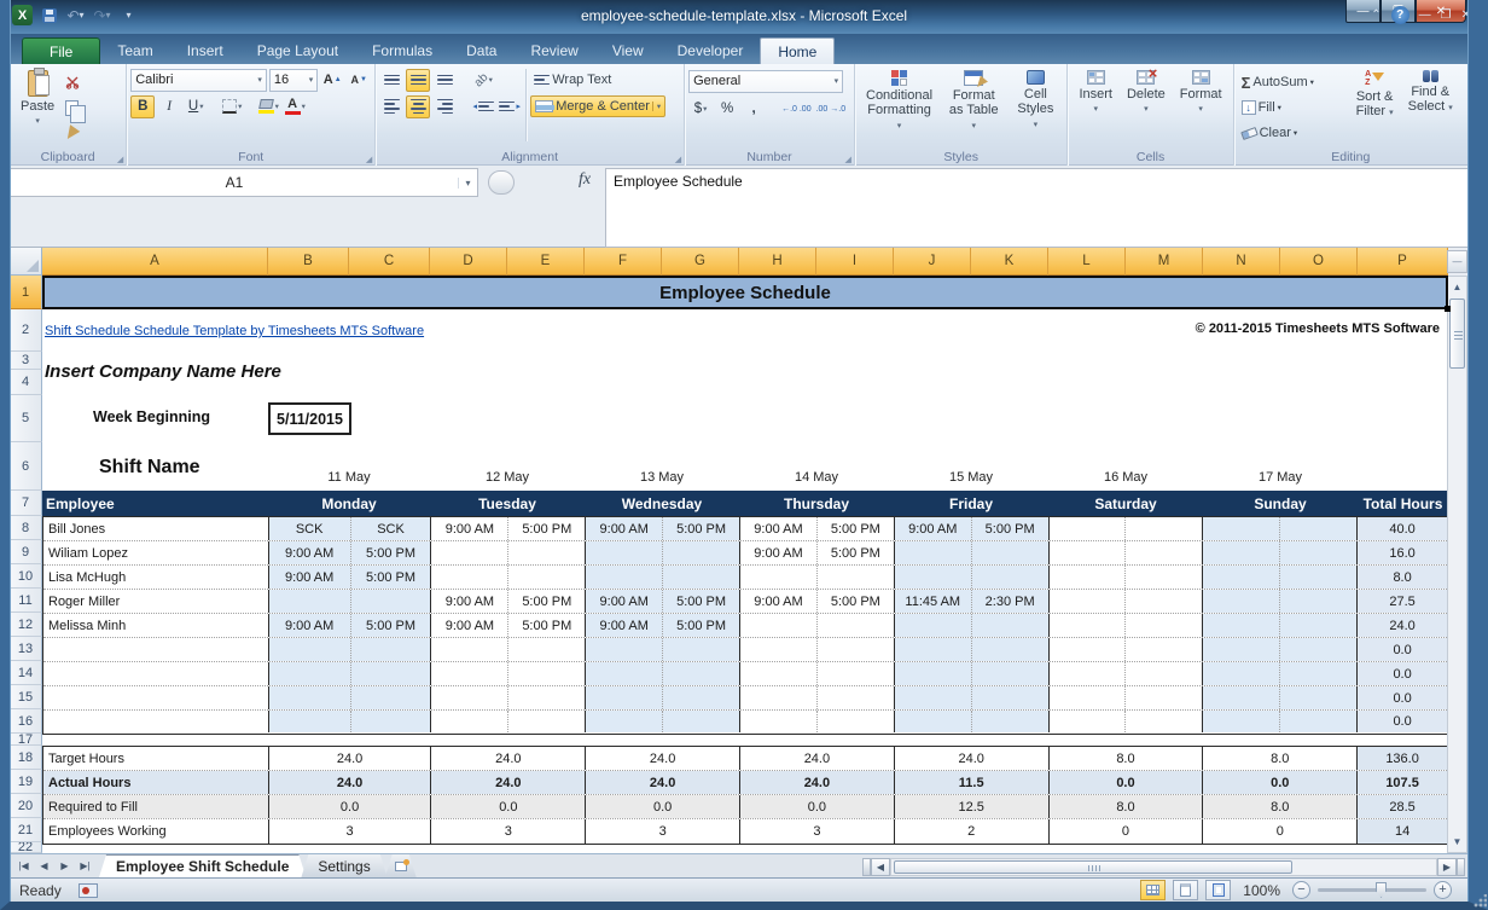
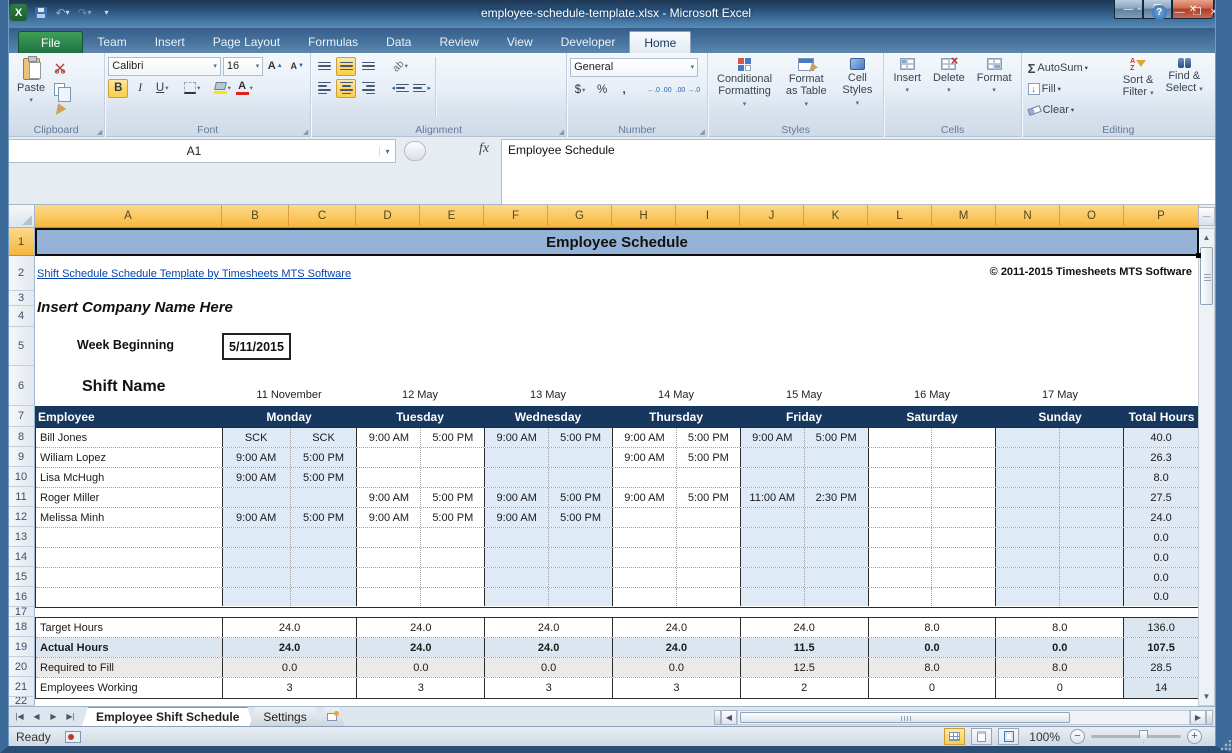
  X
  ↶
  ▾
  ↷
  ▾
  ▾
  employee-schedule-template.xlsx - Microsoft Excel
  —
  ✕
  File
  Team
  Insert
  Page Layout
  Formulas
  Data
  Review
  View
  Developer
  Home
  ⌃
  ?
  —
  ❐
  ✕
  Paste
  Clipboard
  Calibri
  16
  A
  A
  B
  I
  U
  A
  Font
- Wrap Text
- Merge & Center
  Alignment
  General
  $
  %
  ,
  Number
  Conditional
  Formatting
  Format
  as Table
  Cell
  Styles
  Styles
  Insert
  Delete
  Format
  Cells
  Σ
  AutoSum
  ↓
  Fill
  Clear
  Sort &
  Filter
  Find &
  Select
  Editing
  A1
  ▾
  fx
  Employee Schedule
  A
  B
  C
  D
  E
  F
  G
  H
  I
  J
  K
  L
  M
  N
  O
  P
  1
  2
  3
  4
  5
  6
  7
  8
  9
  10
  11
  12
  13
  14
  15
  16
  17
  18
  19
  20
  21
  22
- 11 May
+ 11 November
  12 May
  13 May
  14 May
  15 May
  16 May
  17 May
  Employee
  Monday
  Tuesday
  Wednesday
  Thursday
  Friday
  Saturday
  Sunday
  Total Hours
  Bill Jones
  SCK
  SCK
  9:00 AM
  5:00 PM
  9:00 AM
  5:00 PM
  9:00 AM
  5:00 PM
  9:00 AM
  5:00 PM
  40.0
  Wiliam Lopez
  9:00 AM
  5:00 PM
  9:00 AM
  5:00 PM
- 16.0
+ 26.3
  Lisa McHugh
  9:00 AM
  5:00 PM
  8.0
  Roger Miller
  9:00 AM
  5:00 PM
  9:00 AM
  5:00 PM
  9:00 AM
  5:00 PM
- 11:45 AM
+ 11:00 AM
  2:30 PM
  27.5
  Melissa Minh
  9:00 AM
  5:00 PM
  9:00 AM
  5:00 PM
  9:00 AM
  5:00 PM
  24.0
  0.0
  0.0
  0.0
  0.0
  Target Hours
  24.0
  24.0
  24.0
  24.0
  24.0
  8.0
  8.0
  136.0
  Actual Hours
  24.0
  24.0
  24.0
  24.0
  11.5
  0.0
  0.0
  107.5
  Required to Fill
  0.0
  0.0
  0.0
  0.0
  12.5
  8.0
  8.0
  28.5
  Employees Working
  3
  3
  3
  3
  2
  0
  0
  14
  Employee Schedule
  Shift Schedule Schedule Template by Timesheets MTS Software
  © 2011-2015 Timesheets MTS Software
  Insert Company Name Here
  Week Beginning
  5/11/2015
  Shift Name
  —
  ▲
  ▼
  |◀
  ◀
  ▶
  ▶|
  Employee Shift Schedule
  Settings
  ◀
  ▶
  Ready
  100%
  −
  +
